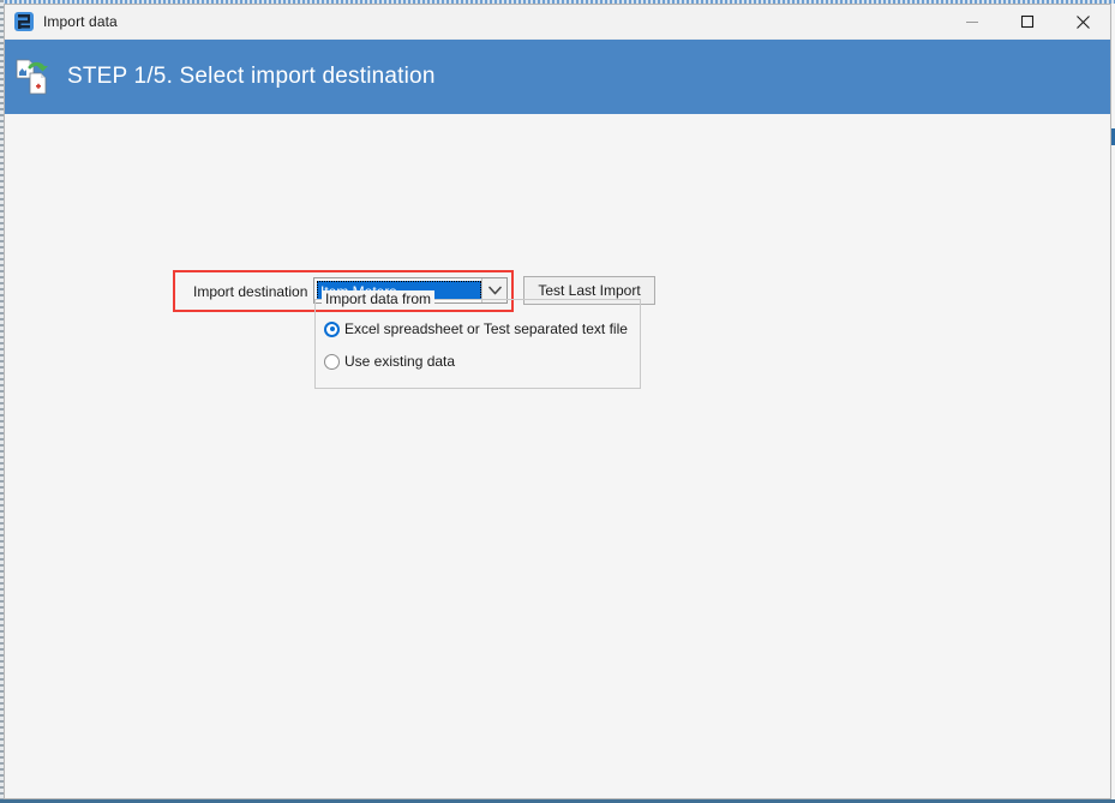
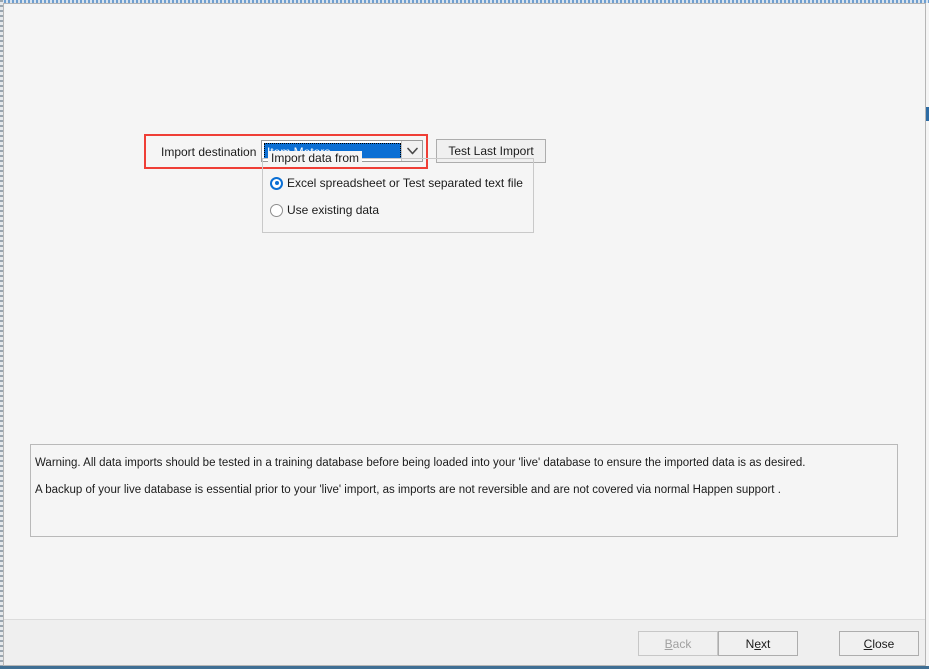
- Import data
- STEP 1/5. Select import destination
  Import destination
  Test Last Import
  Import data from
  Excel spreadsheet or Test separated text file
  Use existing data
+ Warning. All data imports should be tested in a training database before being loaded into your 'live' database to ensure the imported data is as desired.
+ A backup of your live database is essential prior to your 'live' import, as imports are not reversible and are not covered via normal Happen support .
+ Back
+ Next
+ Close
